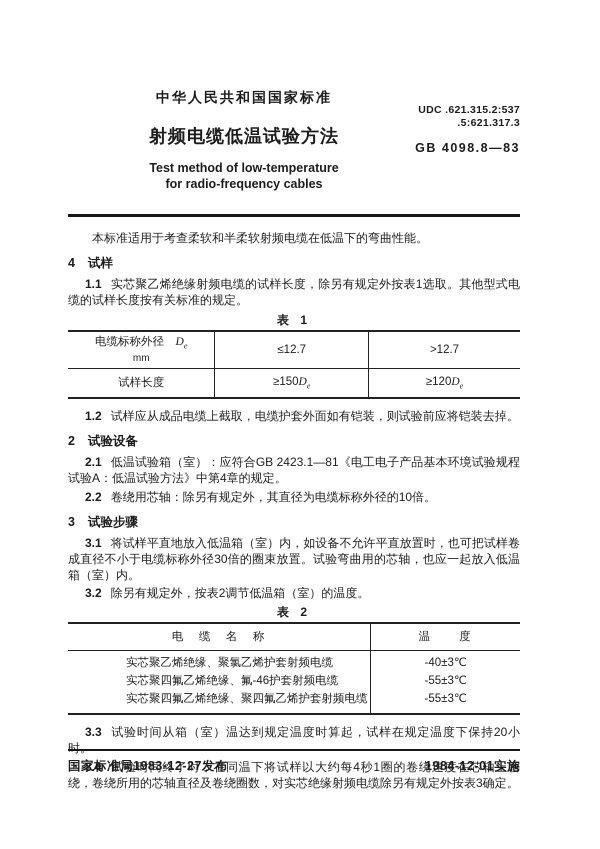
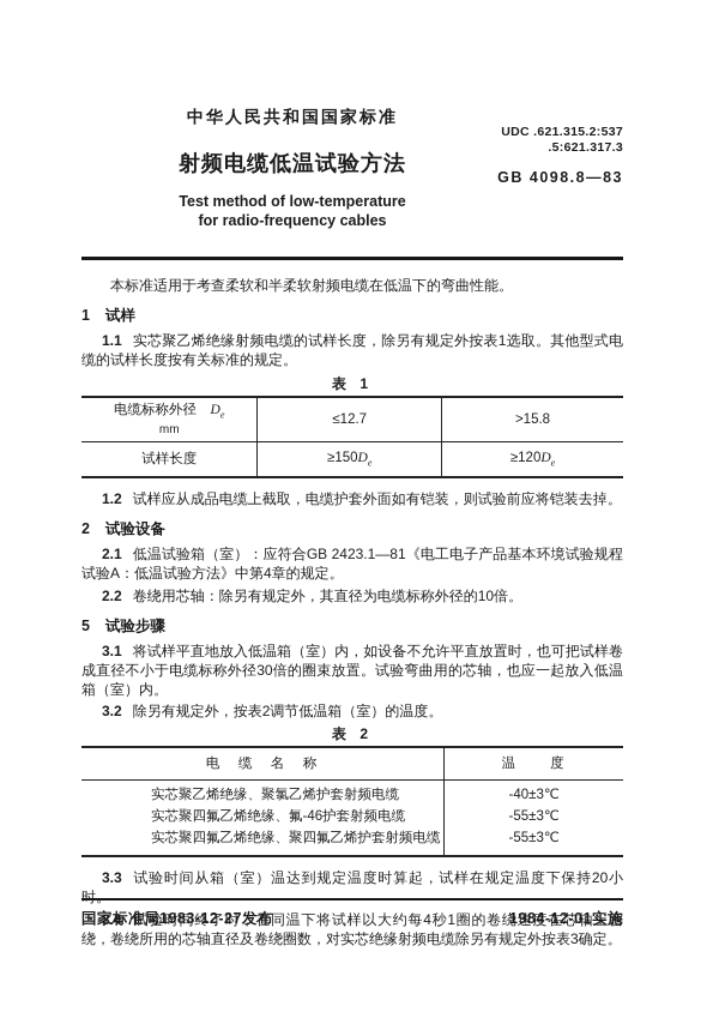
  中华人民共和国国家标准
  射频电缆低温试验方法
  Test method of low-temperature
  for radio-frequency cables
  UDC .621.315.2:537
  .5:621.317.3
  GB 4098.8—83
  本标准适用于考查柔软和半柔软射频电缆在低温下的弯曲性能。
- 4 试样
+ 1 试样
  1.1 实芯聚乙烯绝缘射频电缆的试样长度，除另有规定外按表1选取。其他型式电缆的试样长度按有关标准的规定。
  表 1
- 电缆标称外径 De mm	≤12.7	>12.7
+ 电缆标称外径 De mm	≤12.7	>15.8
  试样长度	≥150De	≥120De
  1.2 试样应从成品电缆上截取，电缆护套外面如有铠装，则试验前应将铠装去掉。
  2 试验设备
  2.1 低温试验箱（室）：应符合GB 2423.1—81《电工电子产品基本环境试验规程 试验A：低温试验方法》中第4章的规定。
  2.2 卷绕用芯轴：除另有规定外，其直径为电缆标称外径的10倍。
- 3 试验步骤
+ 5 试验步骤
  3.1 将试样平直地放入低温箱（室）内，如设备不允许平直放置时，也可把试样卷成直径不小于电缆标称外径30倍的圈束放置。试验弯曲用的芯轴，也应一起放入低温箱（室）内。
  3.2 除另有规定外，按表2调节低温箱（室）的温度。
  表 2
  电 缆 名 称	温 度
  实芯聚乙烯绝缘、聚氯乙烯护套射频电缆	-40±3℃
  实芯聚四氟乙烯绝缘、氟-46护套射频电缆	-55±3℃
  实芯聚四氟乙烯绝缘、聚四氟乙烯护套射频电缆	-55±3℃
  3.3 试验时间从箱（室）温达到规定温度时算起，试样在规定温度下保持20小时。
  3.4 试验时间终了时，在同温下将试样以大约每4秒1圈的卷绕速度在芯轴上密绕，卷绕所用的芯轴直径及卷绕圈数，对实芯绝缘射频电缆除另有规定外按表3确定。
  国家标准局1983-12-27发布
  1984-12-01实施
